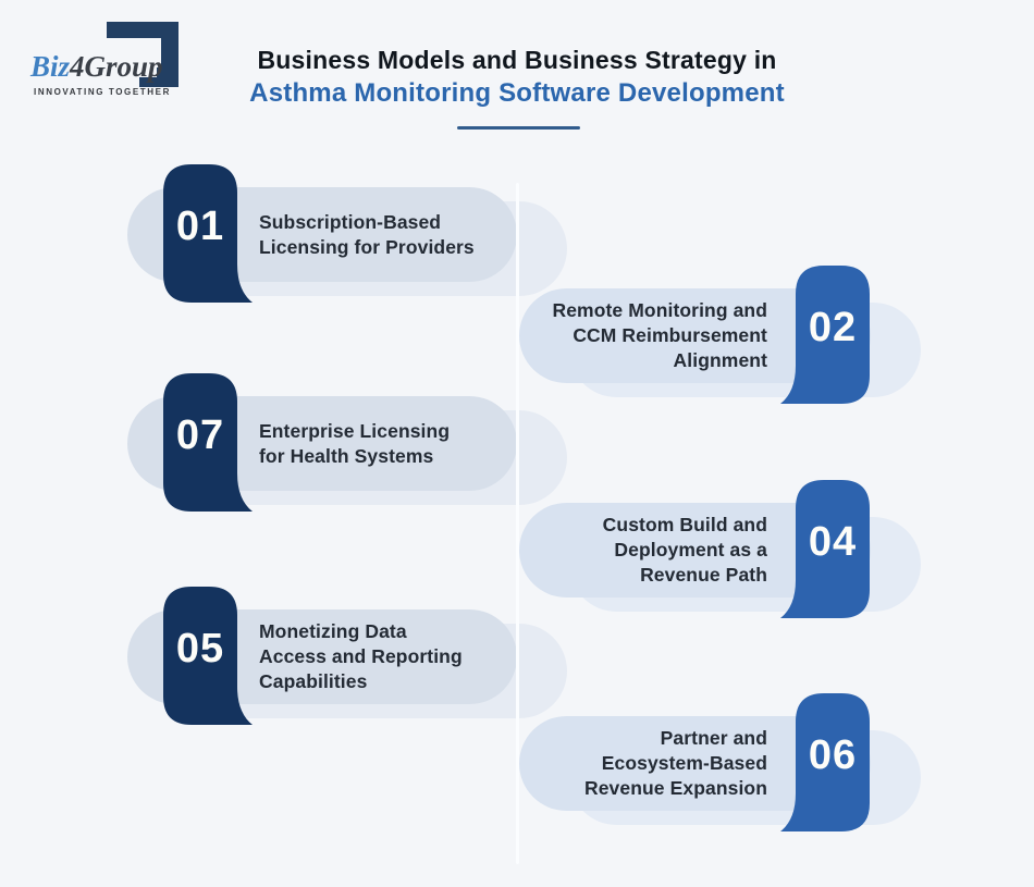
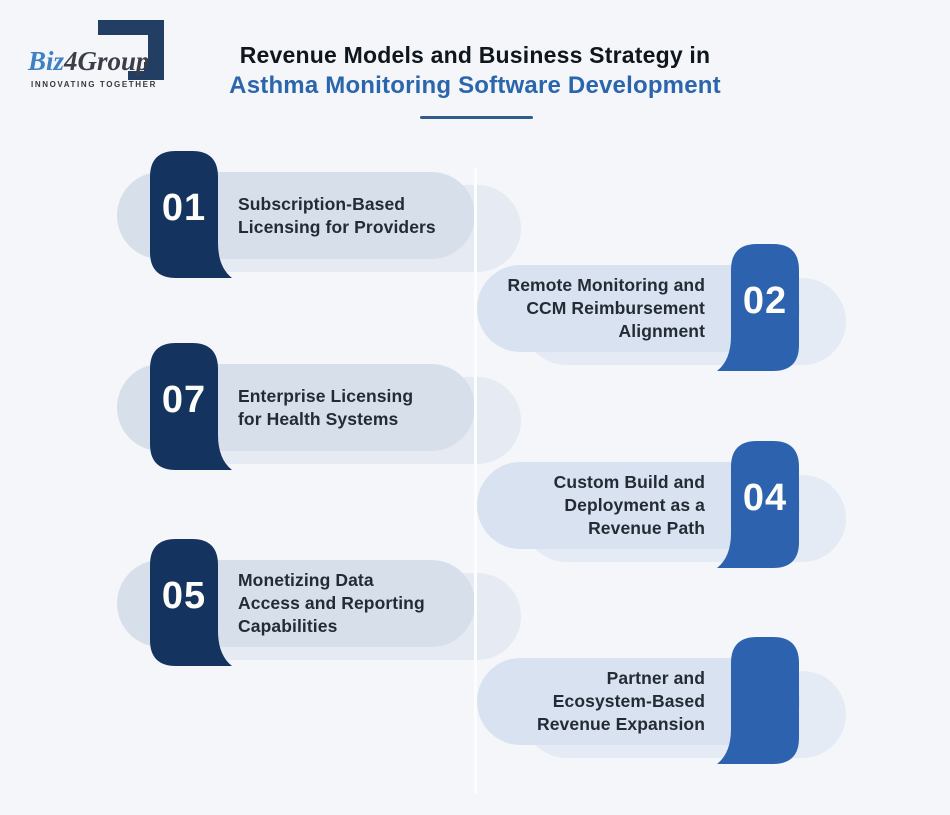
  Biz4Group
  INNOVATING TOGETHER
- Business Models and Business Strategy in
+ Revenue Models and Business Strategy in
  Asthma Monitoring Software Development
  Subscription-Based
  Licensing for Providers
  01
  Remote Monitoring and
  CCM Reimbursement
  Alignment
  02
  Enterprise Licensing
  for Health Systems
  07
  Custom Build and
  Deployment as a
  Revenue Path
  04
  Monetizing Data
  Access and Reporting
  Capabilities
  05
  Partner and
  Ecosystem-Based
  Revenue Expansion
- 06
